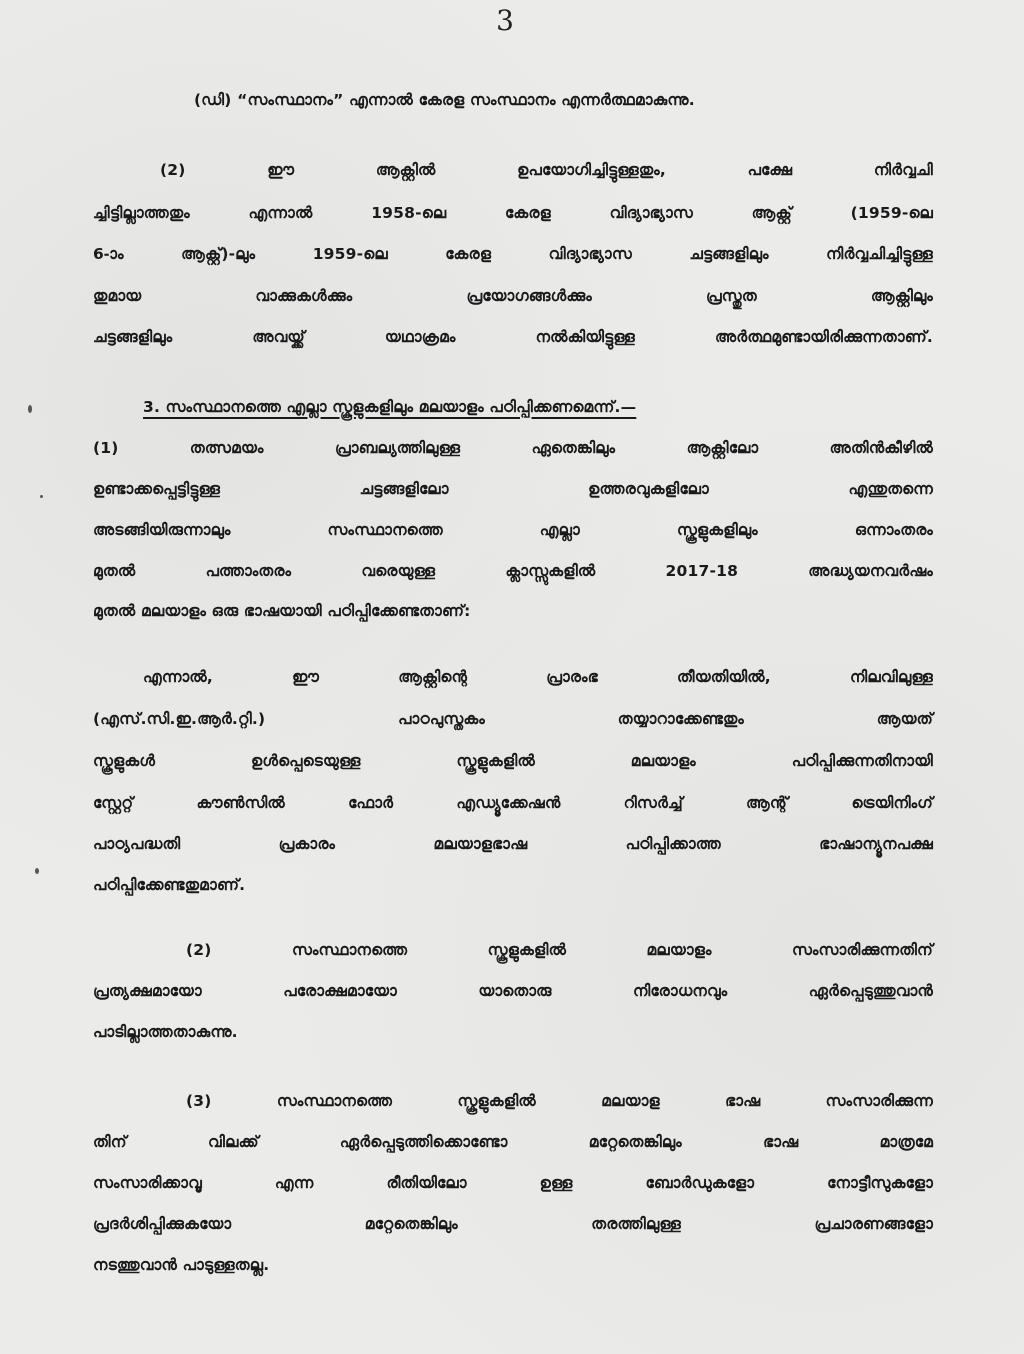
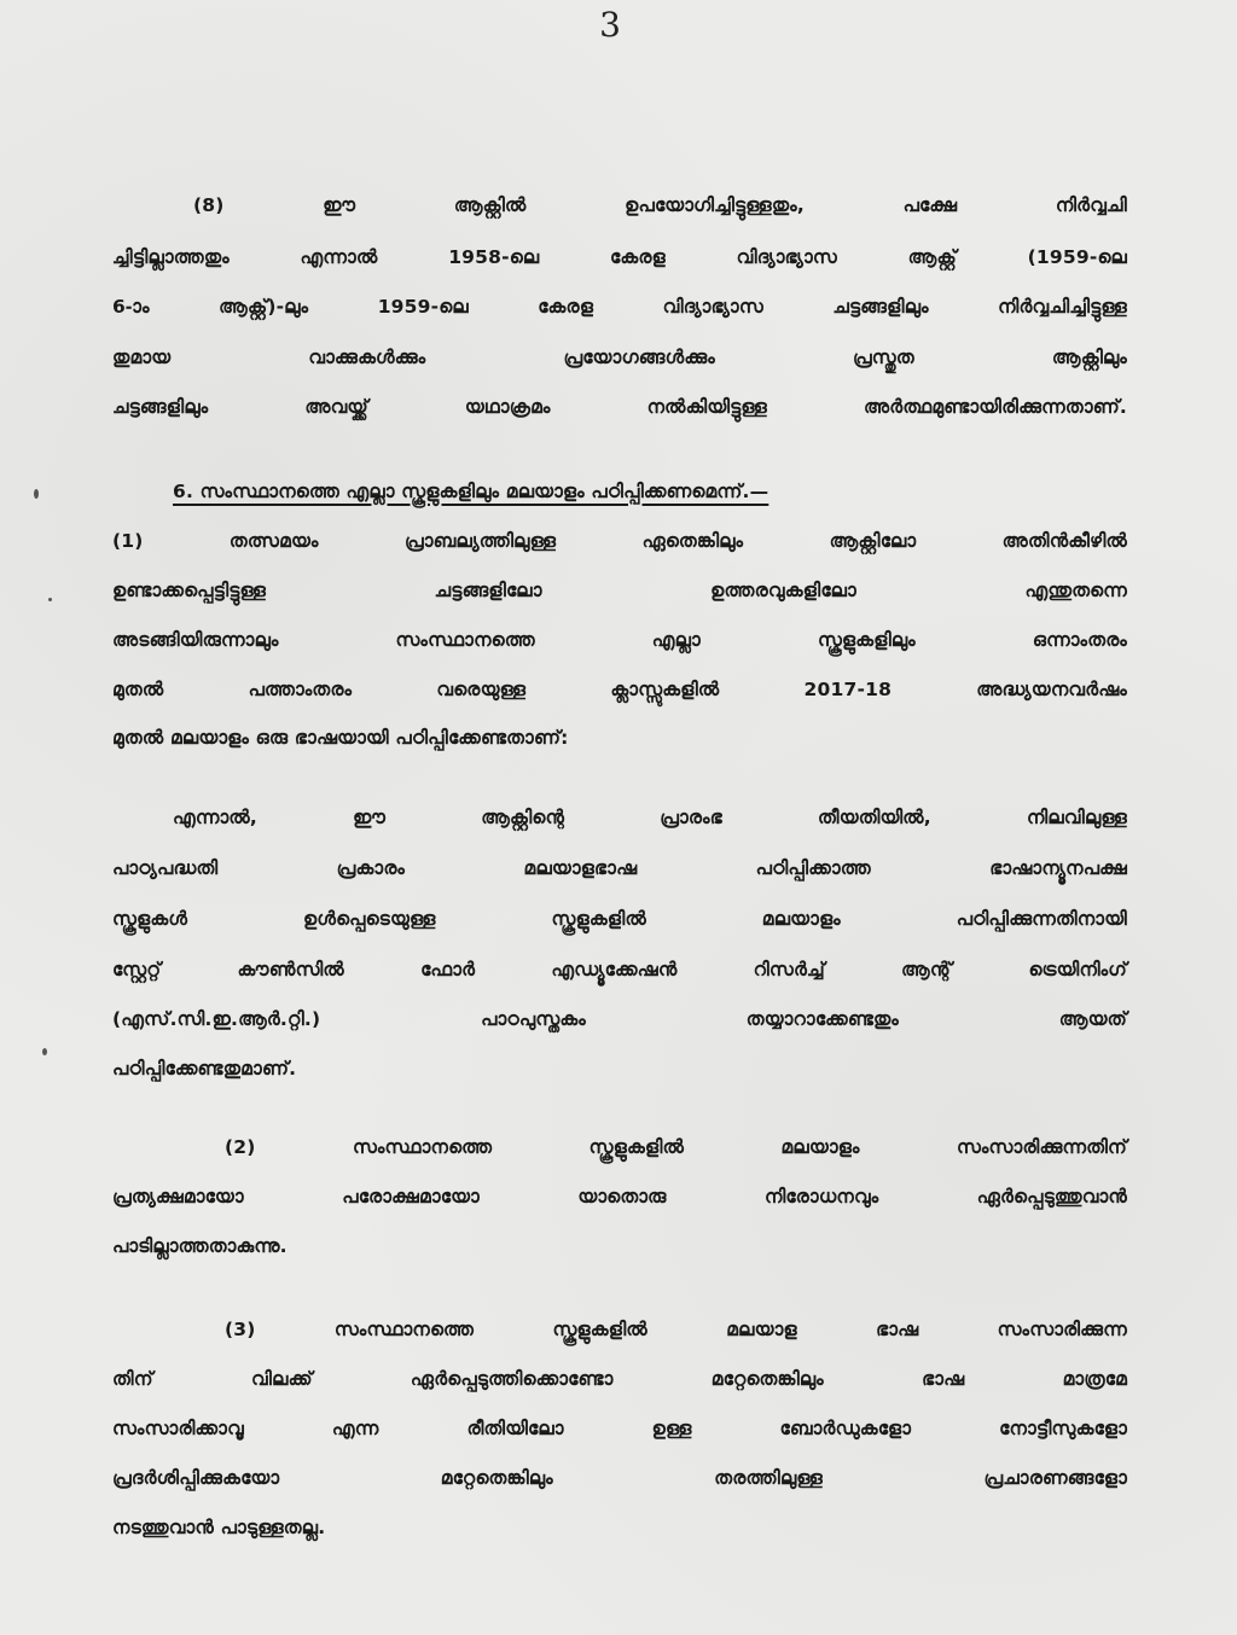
  3
- (ഡി) “സംസ്ഥാനം” എന്നാൽ കേരള സംസ്ഥാനം എന്നർത്ഥമാകുന്നു.
- (2) ഈ ആക്റ്റിൽ ഉപയോഗിച്ചിട്ടുള്ളതും, പക്ഷേ നിർവ്വചി
+ (8) ഈ ആക്റ്റിൽ ഉപയോഗിച്ചിട്ടുള്ളതും, പക്ഷേ നിർവ്വചി
  ച്ചിട്ടില്ലാത്തതും എന്നാൽ 1958-ലെ കേരള വിദ്യാഭ്യാസ ആക്റ്റ് (1959-ലെ
  6-ാം ആക്റ്റ്)-ലും 1959-ലെ കേരള വിദ്യാഭ്യാസ ചട്ടങ്ങളിലും നിർവ്വചിച്ചിട്ടുള്ള
  തുമായ വാക്കുകൾക്കും പ്രയോഗങ്ങൾക്കും പ്രസ്തുത ആക്റ്റിലും
  ചട്ടങ്ങളിലും അവയ്ക്ക് യഥാക്രമം നൽകിയിട്ടുള്ള അർത്ഥമുണ്ടായിരിക്കുന്നതാണ്.
- 3. സംസ്ഥാനത്തെ എല്ലാ സ്കൂളുകളിലും മലയാളം പഠിപ്പിക്കണമെന്ന്.—
+ 6. സംസ്ഥാനത്തെ എല്ലാ സ്കൂളുകളിലും മലയാളം പഠിപ്പിക്കണമെന്ന്.—
  (1) തത്സമയം പ്രാബല്യത്തിലുള്ള ഏതെങ്കിലും ആക്റ്റിലോ അതിൻകീഴിൽ
  ഉണ്ടാക്കപ്പെട്ടിട്ടുള്ള ചട്ടങ്ങളിലോ ഉത്തരവുകളിലോ എന്തുതന്നെ
  അടങ്ങിയിരുന്നാലും സംസ്ഥാനത്തെ എല്ലാ സ്കൂളുകളിലും ഒന്നാംതരം
  മുതൽ പത്താംതരം വരെയുള്ള ക്ലാസ്സുകളിൽ 2017-18 അദ്ധ്യയനവർഷം
  മുതൽ മലയാളം ഒരു ഭാഷയായി പഠിപ്പിക്കേണ്ടതാണ്:
  എന്നാൽ, ഈ ആക്റ്റിന്റെ പ്രാരംഭ തീയതിയിൽ, നിലവിലുള്ള
- (എസ്.സി.ഇ.ആർ.റ്റി.) പാഠപുസ്തകം തയ്യാറാക്കേണ്ടതും ആയത്
+ പാഠ്യപദ്ധതി പ്രകാരം മലയാളഭാഷ പഠിപ്പിക്കാത്ത ഭാഷാന്യൂനപക്ഷ
  സ്കൂളുകൾ ഉൾപ്പെടെയുള്ള സ്കൂളുകളിൽ മലയാളം പഠിപ്പിക്കുന്നതിനായി
  സ്റ്റേറ്റ് കൗൺസിൽ ഫോർ എഡ്യൂക്കേഷൻ റിസർച്ച് ആന്റ് ട്രെയിനിംഗ്
- പാഠ്യപദ്ധതി പ്രകാരം മലയാളഭാഷ പഠിപ്പിക്കാത്ത ഭാഷാന്യൂനപക്ഷ
+ (എസ്.സി.ഇ.ആർ.റ്റി.) പാഠപുസ്തകം തയ്യാറാക്കേണ്ടതും ആയത്
  പഠിപ്പിക്കേണ്ടതുമാണ്.
  (2) സംസ്ഥാനത്തെ സ്കൂളുകളിൽ മലയാളം സംസാരിക്കുന്നതിന്
  പ്രത്യക്ഷമായോ പരോക്ഷമായോ യാതൊരു നിരോധനവും ഏർപ്പെടുത്തുവാൻ
  പാടില്ലാത്തതാകുന്നു.
  (3) സംസ്ഥാനത്തെ സ്കൂളുകളിൽ മലയാള ഭാഷ സംസാരിക്കുന്ന
  തിന് വിലക്ക് ഏർപ്പെടുത്തിക്കൊണ്ടോ മറ്റേതെങ്കിലും ഭാഷ മാത്രമേ
  സംസാരിക്കാവൂ എന്ന രീതിയിലോ ഉള്ള ബോർഡുകളോ നോട്ടീസുകളോ
  പ്രദർശിപ്പിക്കുകയോ മറ്റേതെങ്കിലും തരത്തിലുള്ള പ്രചാരണങ്ങളോ
  നടത്തുവാൻ പാടുള്ളതല്ല.
